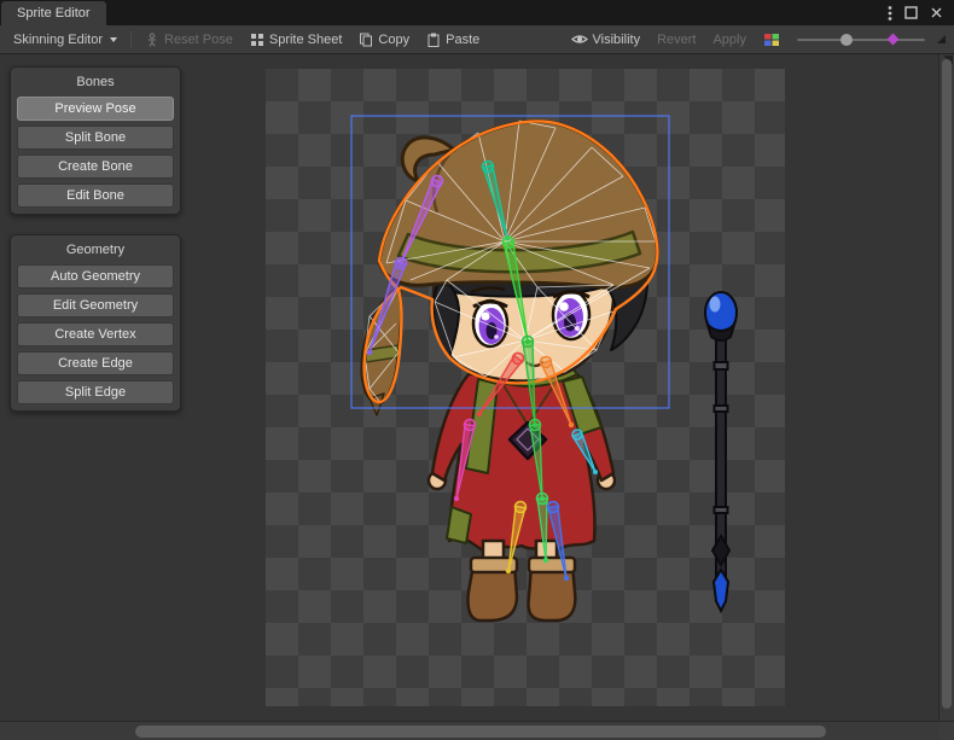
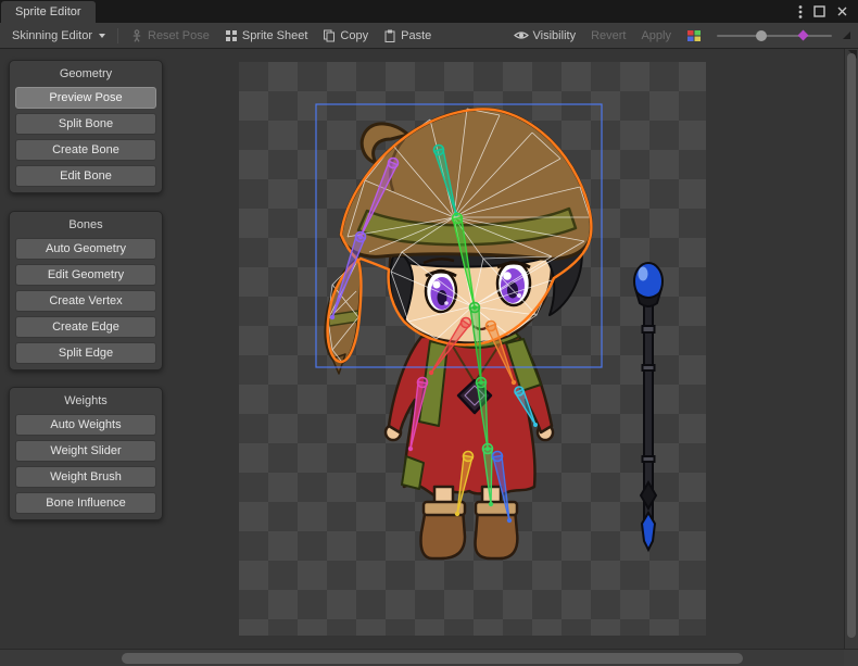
  Sprite Editor
  Skinning Editor
  Reset Pose
  Sprite Sheet
  Copy
  Paste
  Visibility
  Revert
  Apply
- Bones
+ Geometry
  Preview Pose
  Split Bone
  Create Bone
  Edit Bone
- Geometry
+ Bones
  Auto Geometry
  Edit Geometry
  Create Vertex
  Create Edge
  Split Edge
+ Weights
+ Auto Weights
+ Weight Slider
+ Weight Brush
+ Bone Influence
